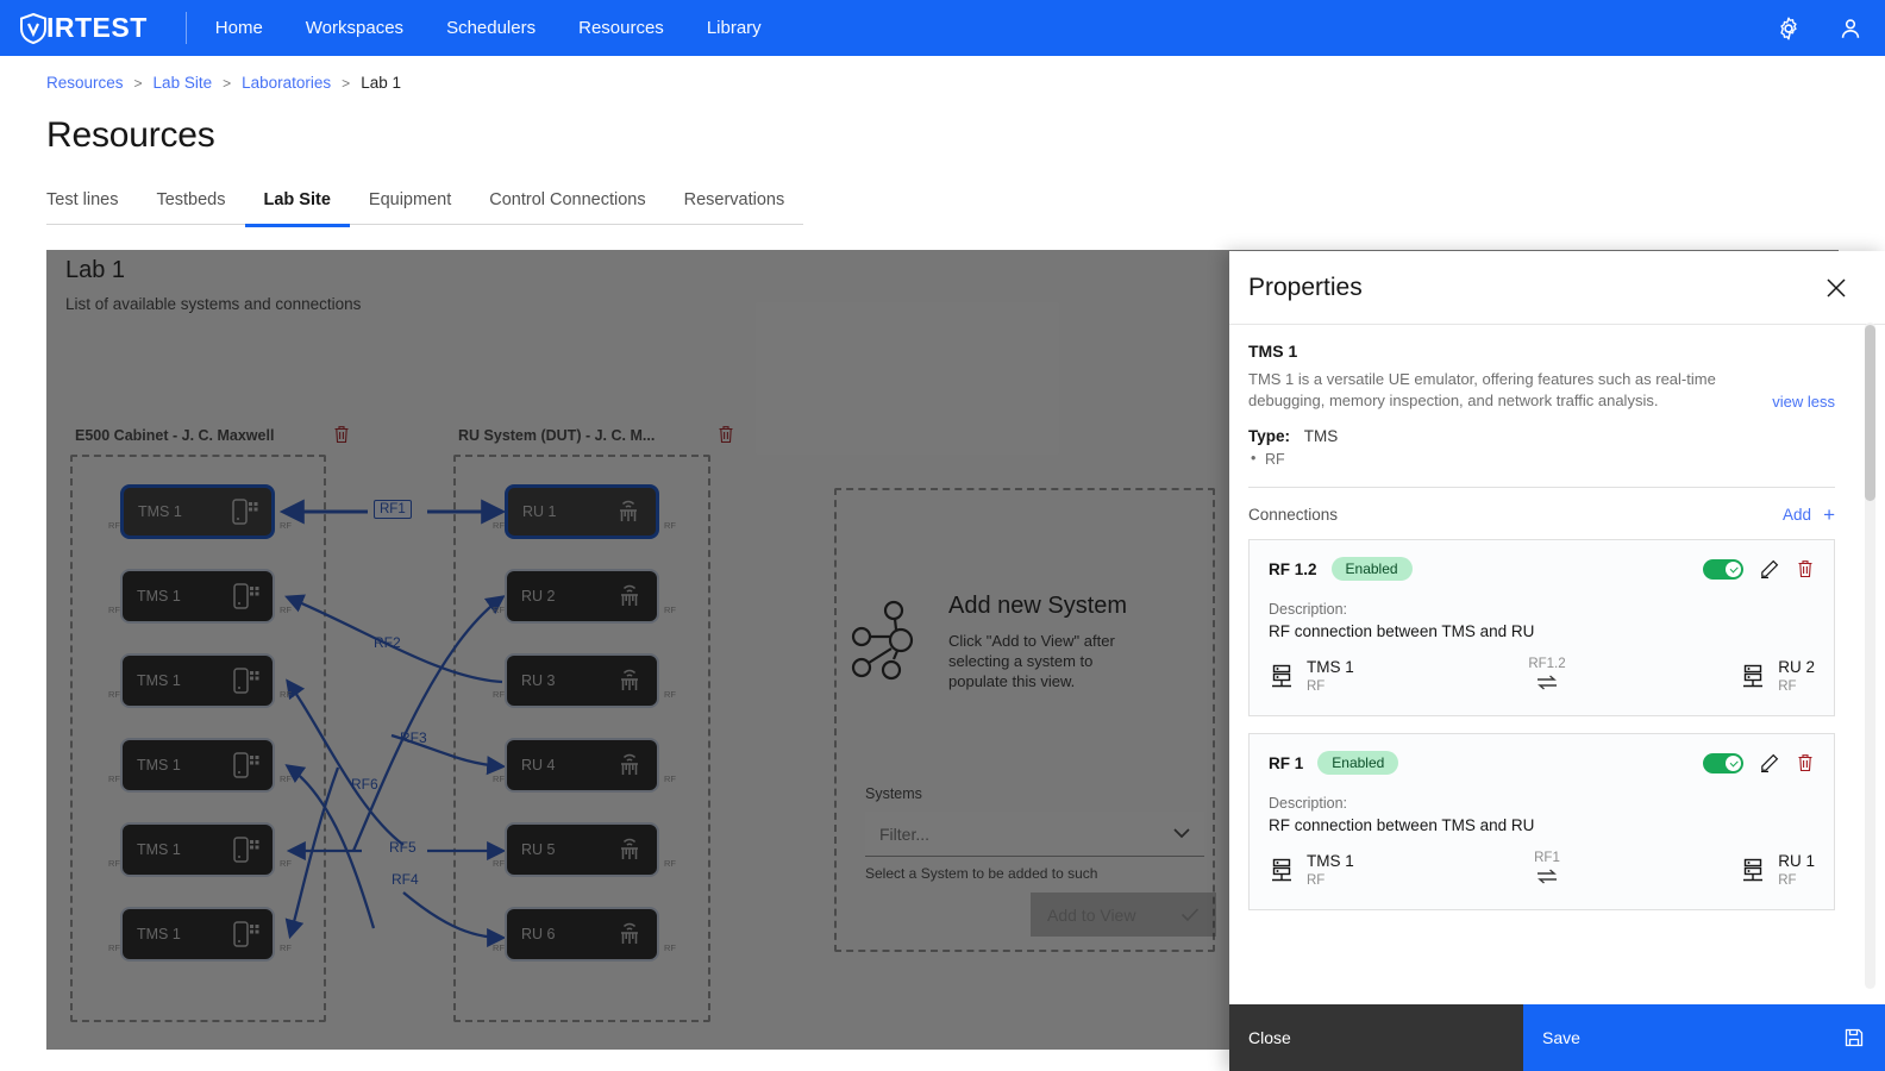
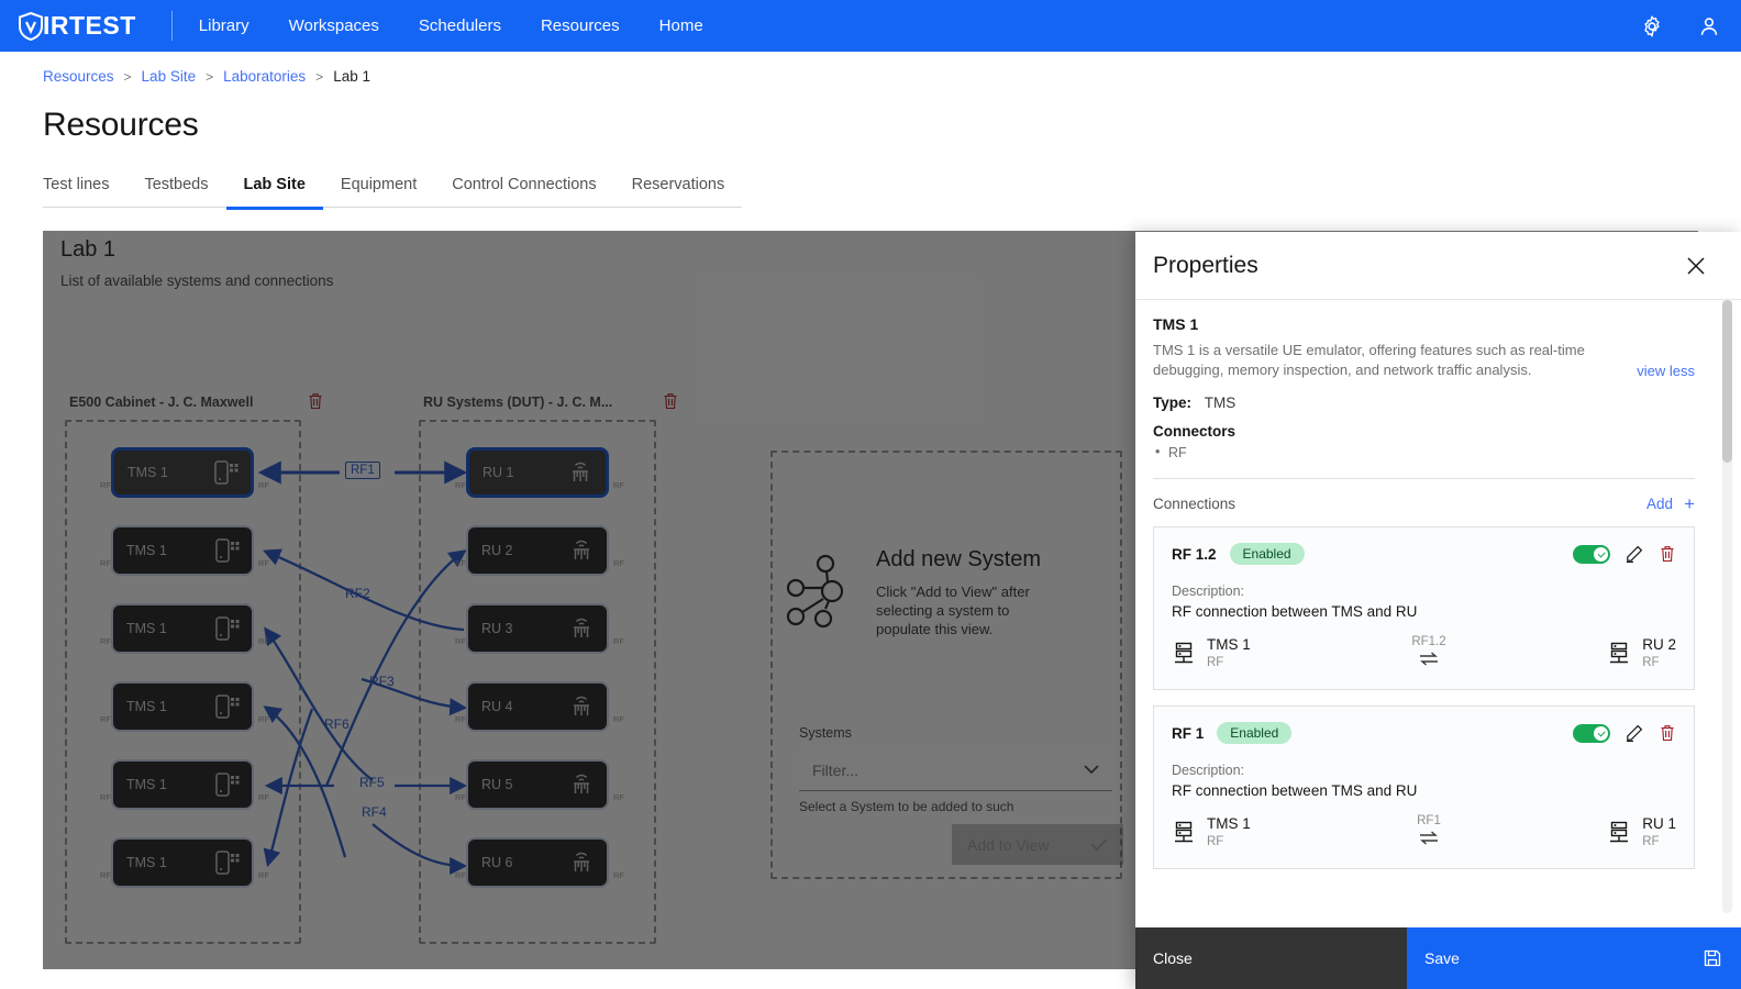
  IRTEST
- Home
+ Library
  Workspaces
  Schedulers
  Resources
- Library
+ Home
  Resources
  >
  Lab Site
  >
  Laboratories
  >
  Lab 1
  Resources
  Test lines
  Testbeds
  Lab Site
  Equipment
  Control Connections
  Reservations
  Lab 1
  List of available systems and connections
  E500 Cabinet - J. C. Maxwell
- RU System (DUT) - J. C. M...
+ RU Systems (DUT) - J. C. M...
  TMS 1
  TMS 1
  TMS 1
  TMS 1
  TMS 1
  TMS 1
  RU 1
  RU 2
  RU 3
  RU 4
  RU 5
  RU 6
  RF
  RF
  RF
  RF
  RF
  RF
  RF
  RF
  RF
  RF
  RF
  RF
  RF
  RF
  RF
  RF
  RF
  RF
  RF
  RF
  RF
  RF
  RF
  RF
  RF1
  RF2
  RF3
  RF6
  RF5
  RF4
  Add new System
  Click "Add to View" after selecting a system to populate this view.
  Systems
  Filter...
  Select a System to be added to such
  Properties
  TMS 1
  TMS 1 is a versatile UE emulator, offering features such as real-time debugging, memory inspection, and network traffic analysis.
  view less
  Type: TMS
+ Connectors
  RF
  Connections
  Add
  +
  RF 1.2
  Enabled
  Description:
  RF connection between TMS and RU
  TMS 1
  RF
  RF1.2
  RU 2
  RF
  RF 1
  Enabled
  Description:
  RF connection between TMS and RU
  TMS 1
  RF
  RF1
  RU 1
  RF
  Close
  Save
